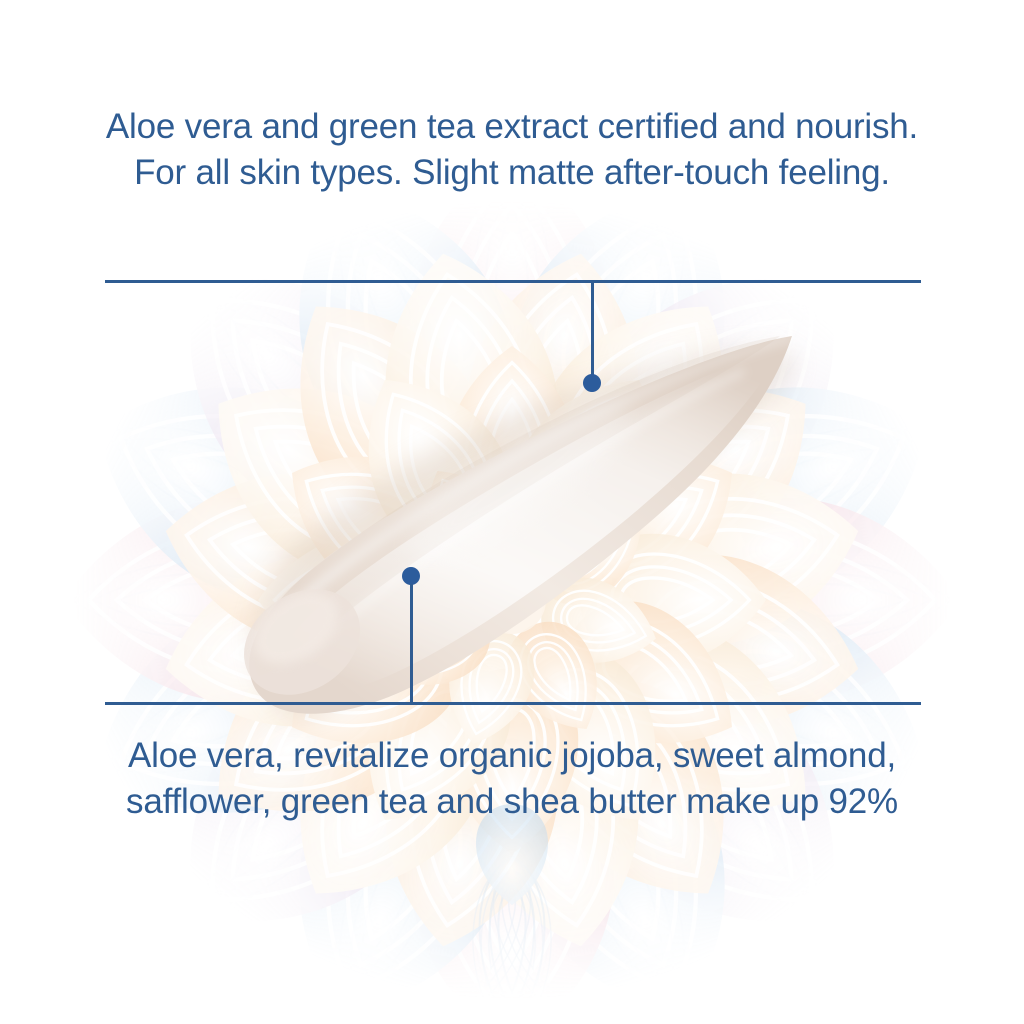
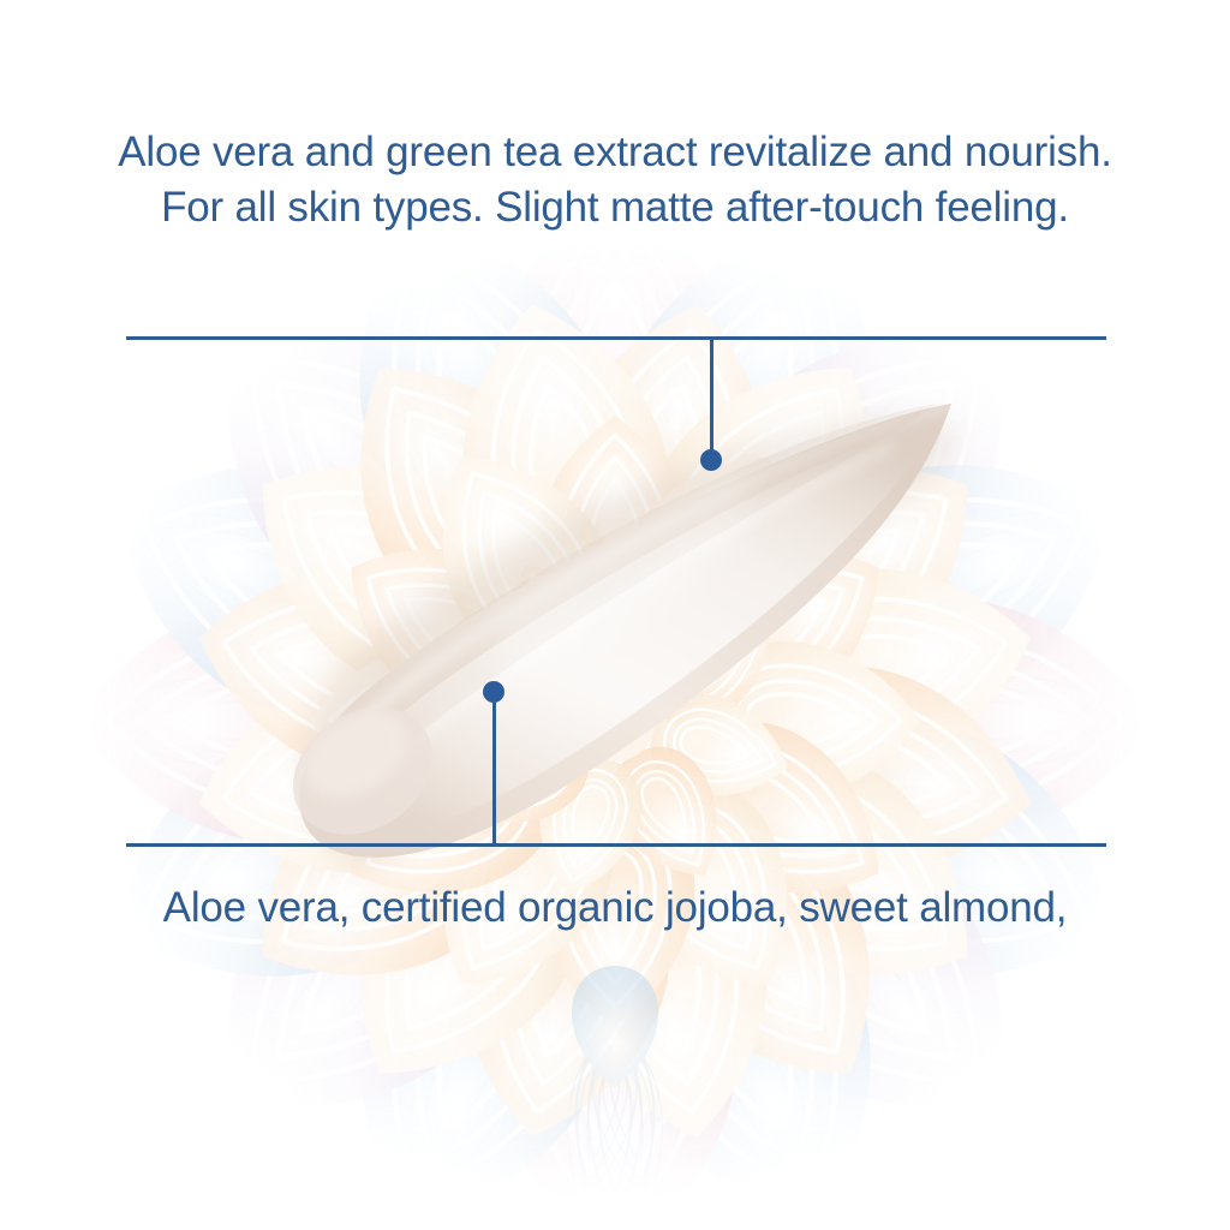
- Aloe vera and green tea extract certified and nourish.
+ Aloe vera and green tea extract revitalize and nourish.
  For all skin types. Slight matte after-touch feeling.
- Aloe vera, revitalize organic jojoba, sweet almond,
+ Aloe vera, certified organic jojoba, sweet almond,
- safflower, green tea and shea butter make up 92%
